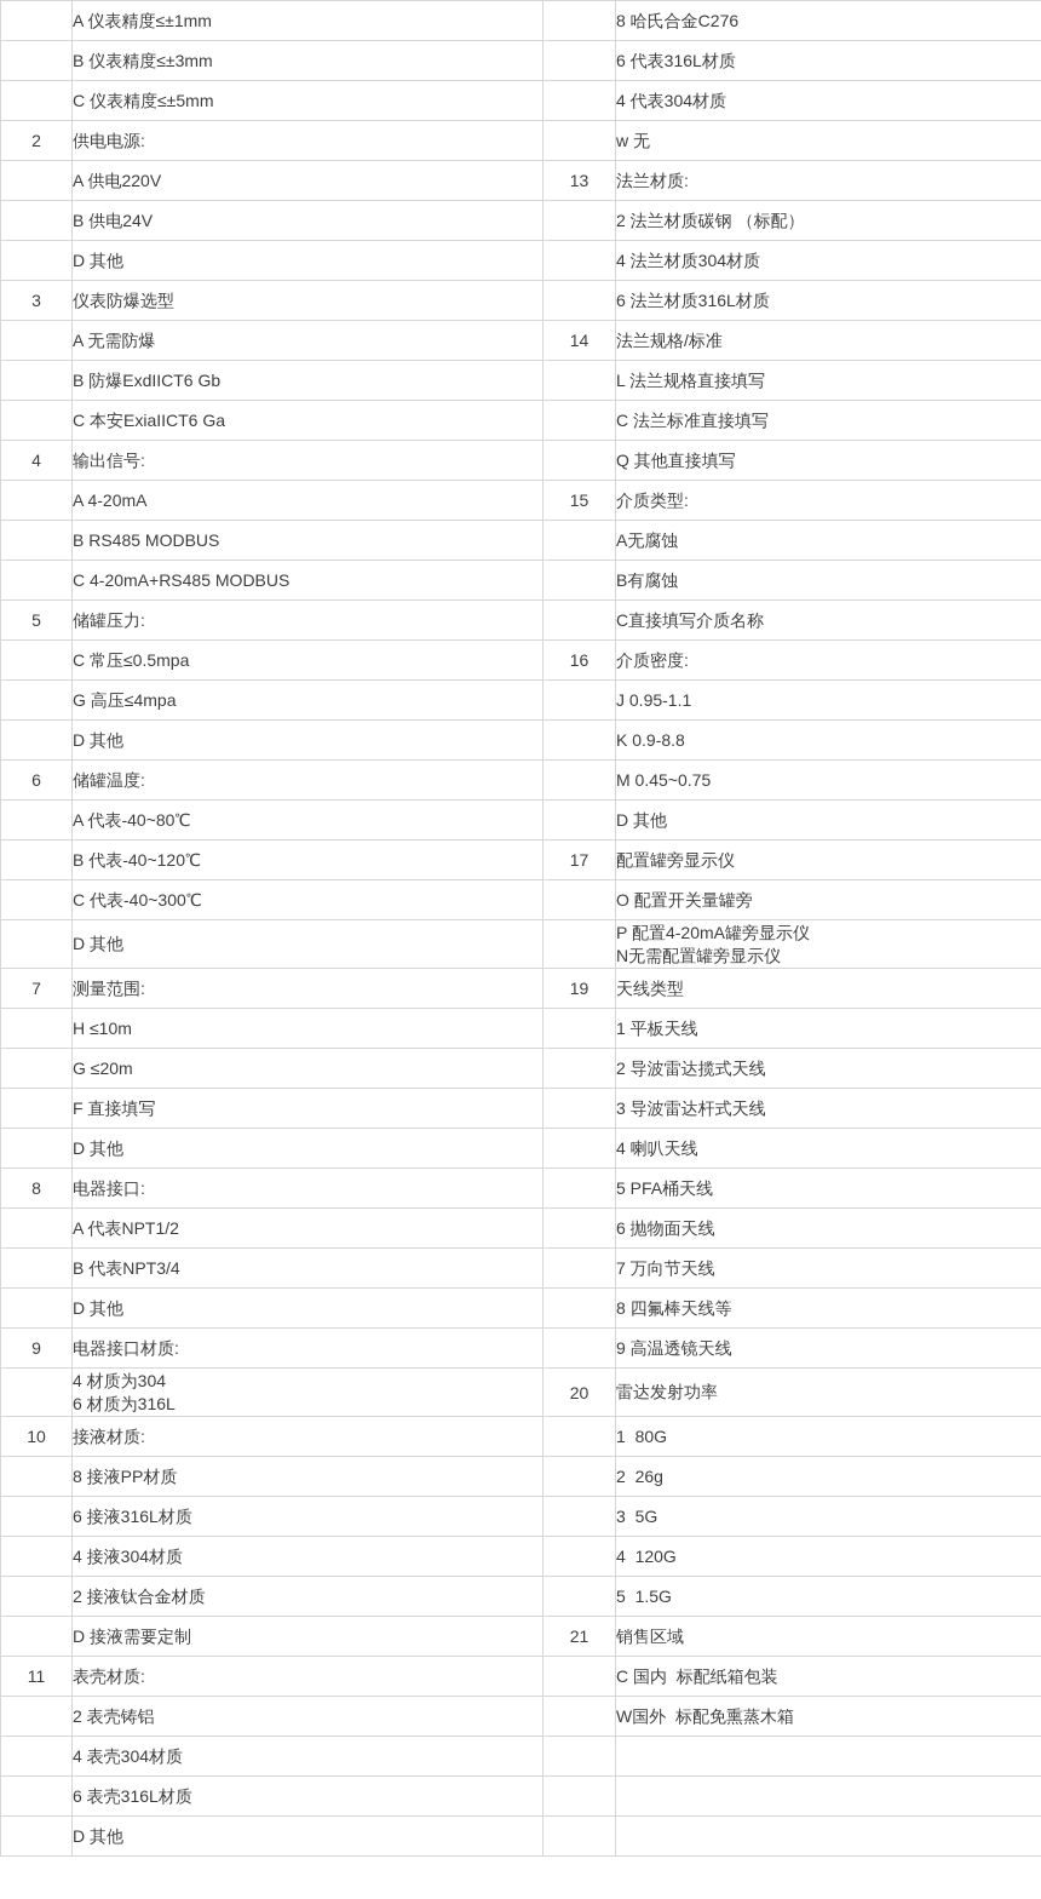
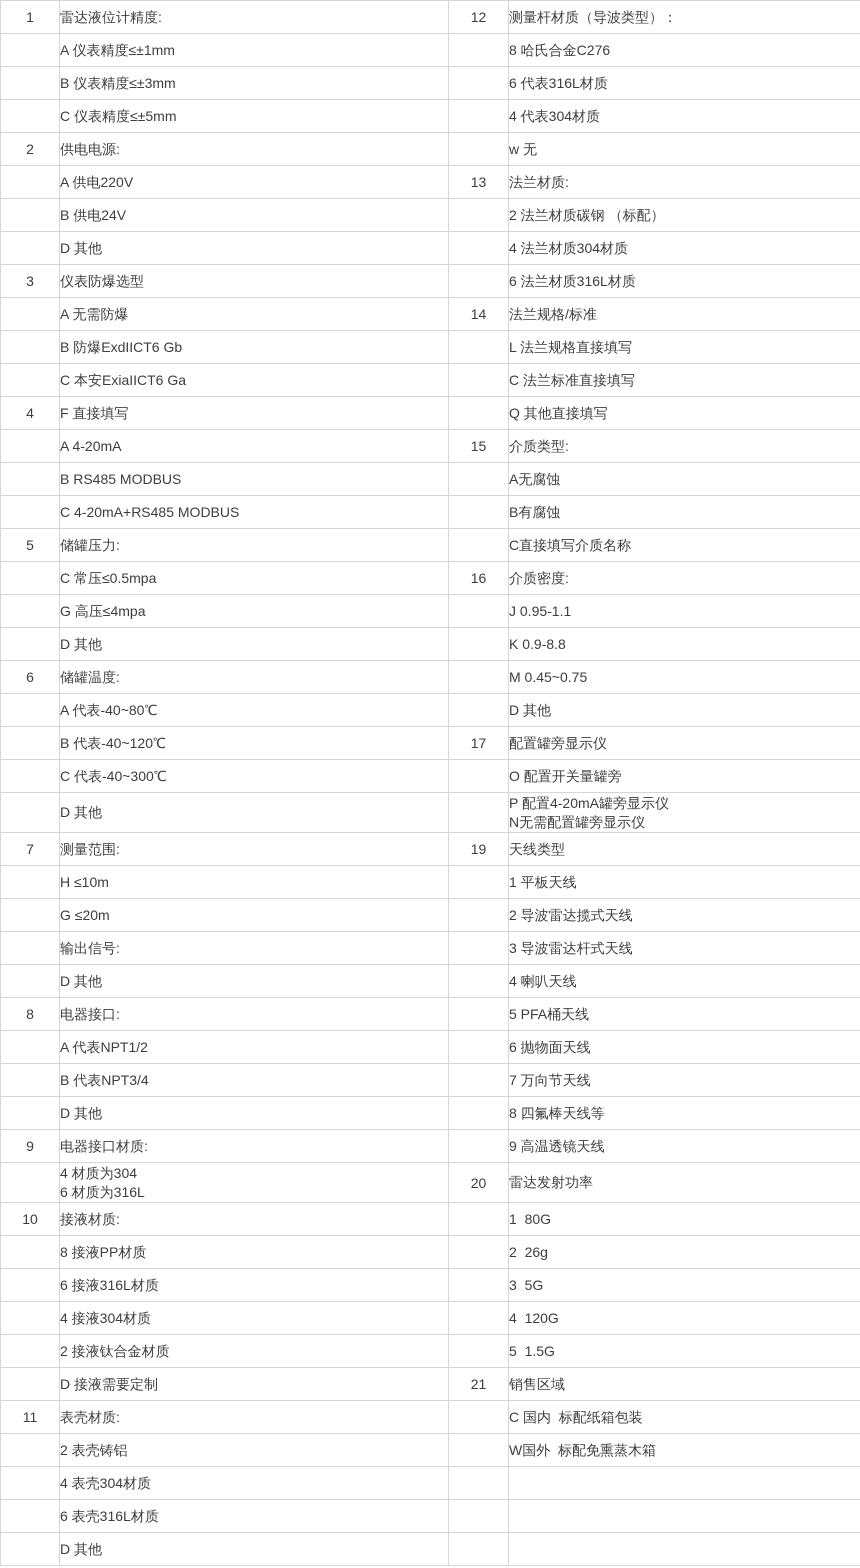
+ 1	雷达液位计精度:	12	测量杆材质（导波类型）：
  	A 仪表精度≤±1mm		8 哈氏合金C276
  	B 仪表精度≤±3mm		6 代表316L材质
  	C 仪表精度≤±5mm		4 代表304材质
  2	供电电源:		w 无
  	A 供电220V	13	法兰材质:
  	B 供电24V		2 法兰材质碳钢 （标配）
  	D 其他		4 法兰材质304材质
  3	仪表防爆选型		6 法兰材质316L材质
  	A 无需防爆	14	法兰规格/标准
  	B 防爆ExdIICT6 Gb		L 法兰规格直接填写
  	C 本安ExiaIICT6 Ga		C 法兰标准直接填写
- 4	输出信号:		Q 其他直接填写
+ 4	F 直接填写		Q 其他直接填写
  	A 4-20mA	15	介质类型:
  	B RS485 MODBUS		A无腐蚀
  	C 4-20mA+RS485 MODBUS		B有腐蚀
  5	储罐压力:		C直接填写介质名称
  	C 常压≤0.5mpa	16	介质密度:
  	G 高压≤4mpa		J 0.95-1.1
  	D 其他		K 0.9-8.8
  6	储罐温度:		M 0.45~0.75
  	A 代表-40~80℃		D 其他
  	B 代表-40~120℃	17	配置罐旁显示仪
  	C 代表-40~300℃		O 配置开关量罐旁
  	D 其他		P 配置4-20mA罐旁显示仪 N无需配置罐旁显示仪
  7	测量范围:	19	天线类型
  	H ≤10m		1 平板天线
  	G ≤20m		2 导波雷达揽式天线
- 	F 直接填写		3 导波雷达杆式天线
+ 	输出信号:		3 导波雷达杆式天线
  	D 其他		4 喇叭天线
  8	电器接口:		5 PFA桶天线
  	A 代表NPT1/2		6 抛物面天线
  	B 代表NPT3/4		7 万向节天线
  	D 其他		8 四氟棒天线等
  9	电器接口材质:		9 高温透镜天线
  	4 材质为304 6 材质为316L	20	雷达发射功率
  10	接液材质:		1 80G
  	8 接液PP材质		2 26g
  	6 接液316L材质		3 5G
  	4 接液304材质		4 120G
  	2 接液钛合金材质		5 1.5G
  	D 接液需要定制	21	销售区域
  11	表壳材质:		C 国内 标配纸箱包装
  	2 表壳铸铝		W国外 标配免熏蒸木箱
  	4 表壳304材质
  	6 表壳316L材质
  	D 其他
